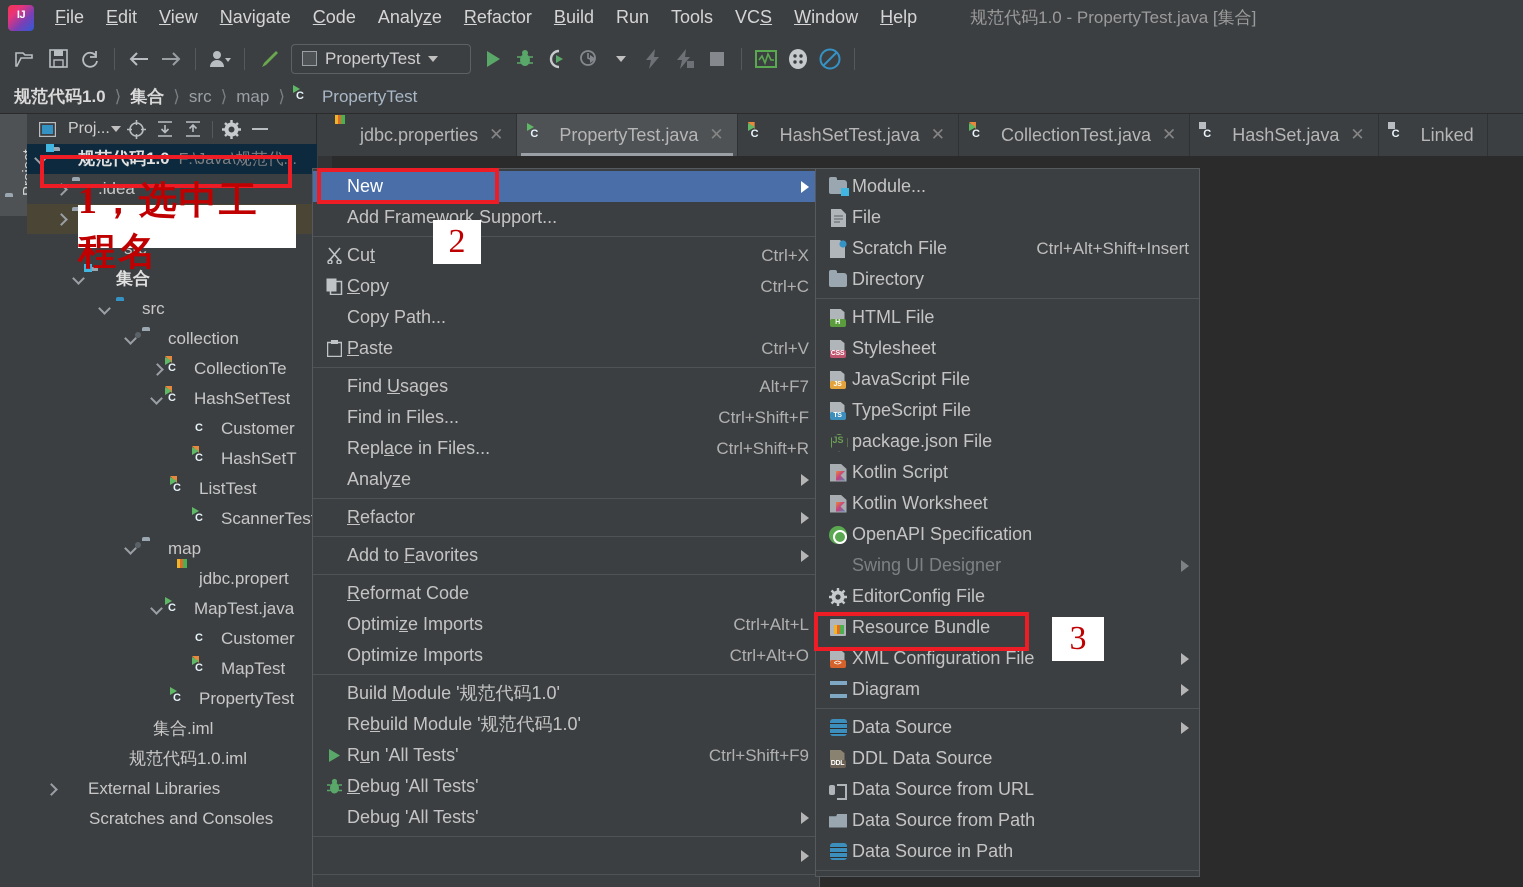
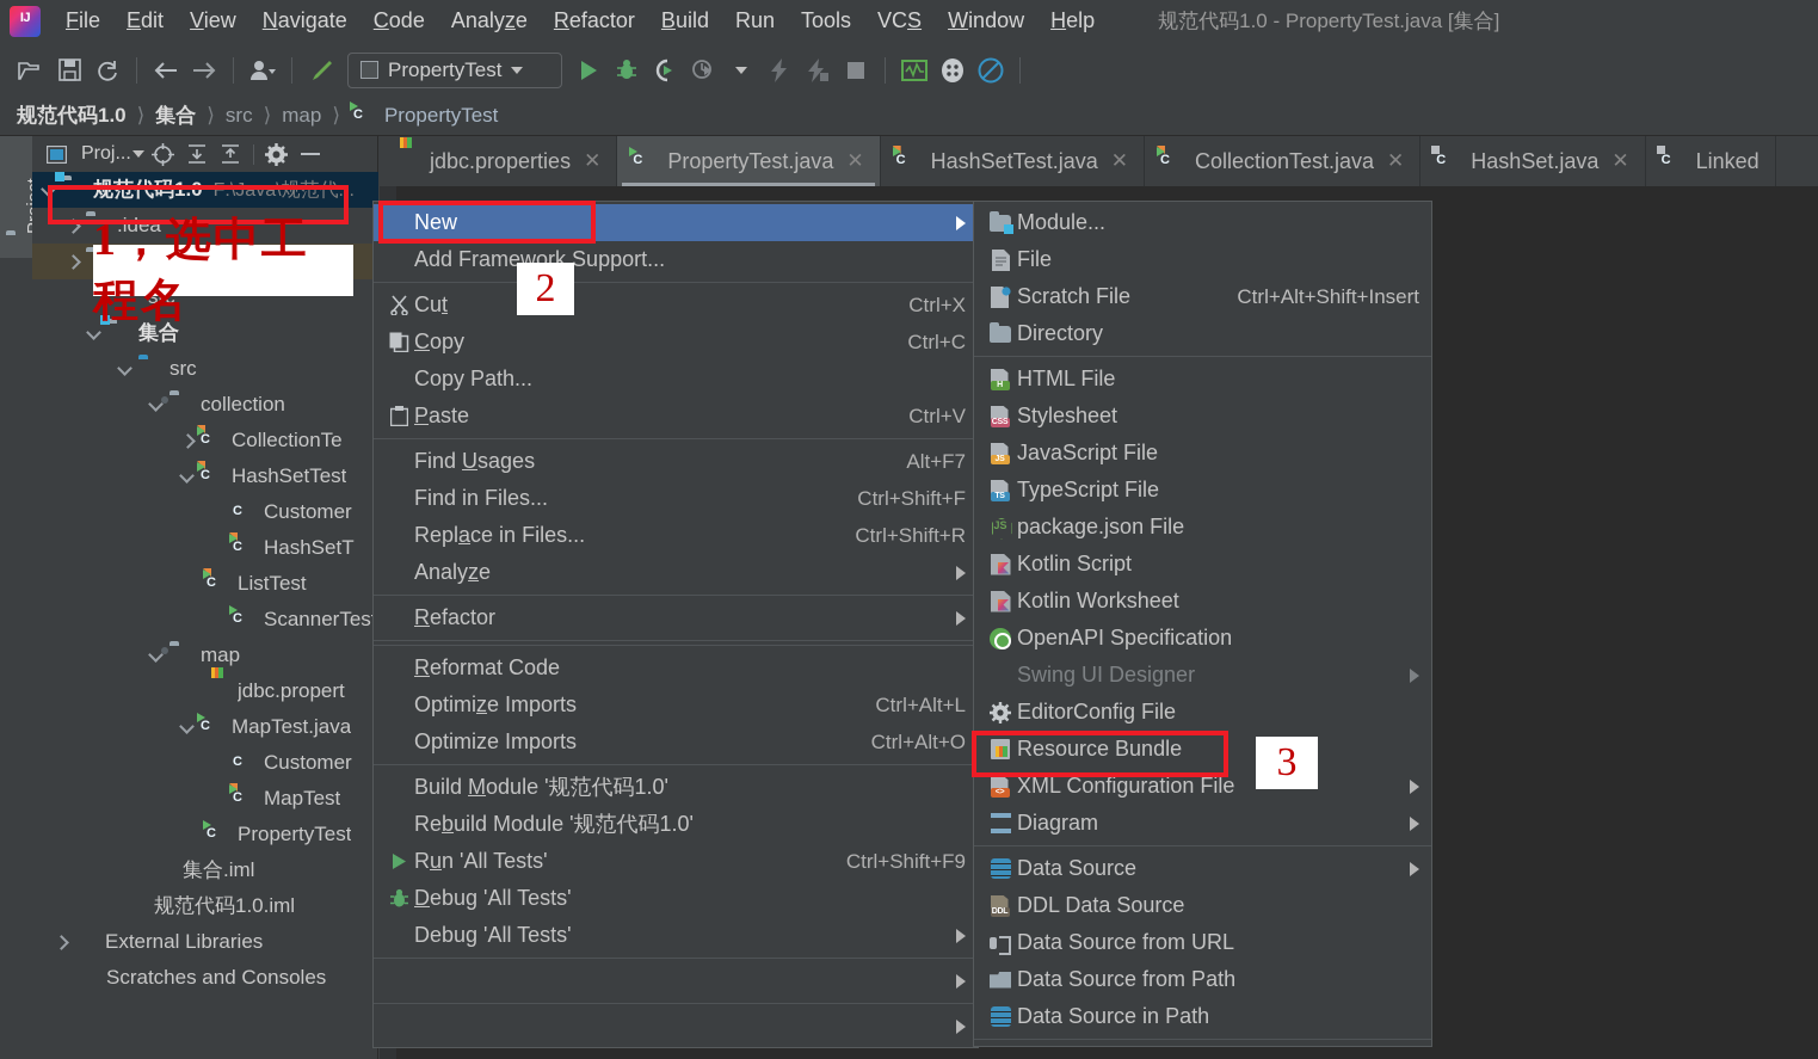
  File
  Edit
  View
  Navigate
  Code
  Analyze
  Refactor
  Build
  Run
  Tools
  VCS
  Window
  Help
  规范代码1.0 - PropertyTest.java [集合]
  PropertyTest
  规范代码1.0
  ⟩
  集合
  ⟩
  src
  ⟩
  map
  ⟩
  PropertyTest
  Proj...
  规范代码1.0
  F:\Java\规范代...
  .idea
  src
  集合
  src
  collection
  CollectionTe
  HashSetTest
  Customer
  HashSetT
  ListTest
  ScannerTes
  map
  jdbc.propert
  MapTest.java
  Customer
  MapTest
  PropertyTest
  集合.iml
  规范代码1.0.iml
  External Libraries
  Scratches and Consoles
  jdbc.properties
  ✕
  PropertyTest.java
  ✕
  HashSetTest.java
  ✕
  CollectionTest.java
  ✕
  HashSet.java
  ✕
  Linked
  New
  Add Framework Support...
  Cut
  Ctrl+X
  Copy
  Ctrl+C
  Copy Path...
  Paste
  Ctrl+V
  Find Usages
  Alt+F7
  Find in Files...
  Ctrl+Shift+F
  Replace in Files...
  Ctrl+Shift+R
  Analyze
  Refactor
- Add to Favorites
  Reformat Code
  Optimize Imports
  Ctrl+Alt+L
  Optimize Imports
  Ctrl+Alt+O
  Build Module '规范代码1.0'
  Rebuild Module '规范代码1.0'
  Run 'All Tests'
  Ctrl+Shift+F9
  Debug 'All Tests'
  Debug 'All Tests'
  Module...
  File
  Scratch File
  Ctrl+Alt+Shift+Insert
  Directory
  HTML File
  Stylesheet
  JavaScript File
  TypeScript File
  package.json File
  Kotlin Script
  Kotlin Worksheet
  OpenAPI Specification
  Swing UI Designer
  EditorConfig File
  Resource Bundle
  XML Configuration File
  Diagram
  Data Source
  DDL Data Source
  Data Source from URL
  Data Source from Path
  Data Source in Path
  1，选中工程名
  2
  3
